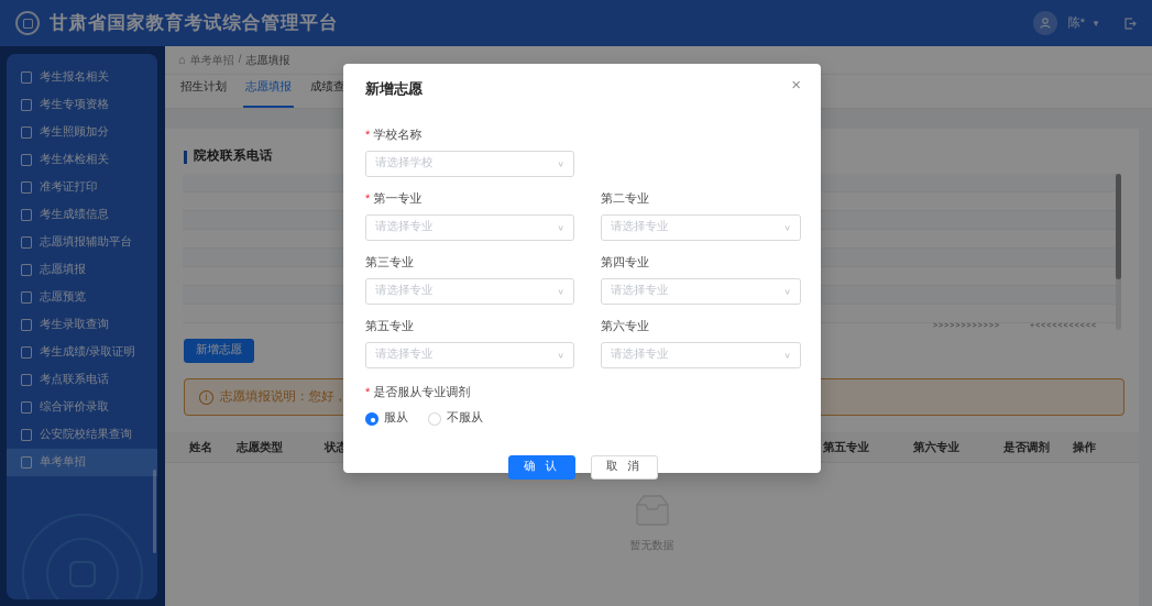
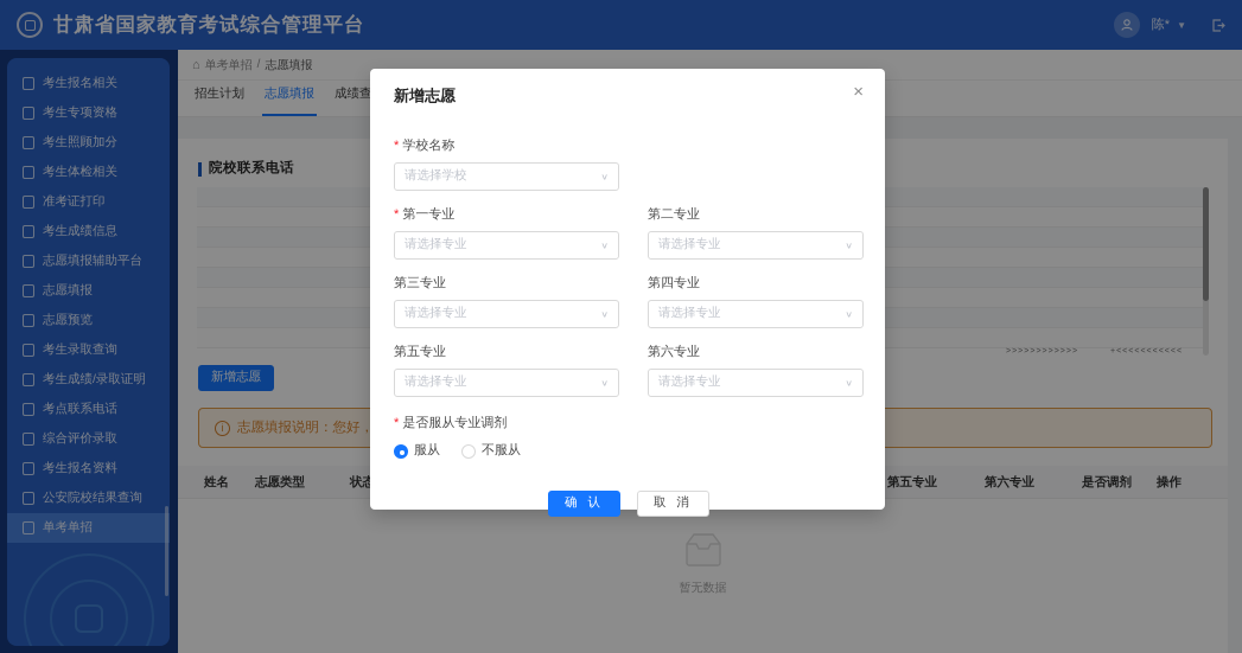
  甘肃省国家教育考试综合管理平台
  陈*
  ▼
  考生报名相关
  考生专项资格
  考生照顾加分
  考生体检相关
  准考证打印
  考生成绩信息
  志愿填报辅助平台
  志愿填报
  志愿预览
  考生录取查询
  考生成绩/录取证明
  考点联系电话
  综合评价录取
+ 考生报名资料
  公安院校结果查询
  单考单招
  ⌂
  单考单招
  /
  志愿填报
  招生计划
  志愿填报
  成绩查
  院校联系电话
  新增志愿
  i
  志愿填报说明：您好，
  姓名
  志愿类型
  状态
  第五专业
  第六专业
  是否调剂
  操作
  暂无数据
  新增志愿
  ×
  学校名称
  请选择学校
  ∨
  第一专业
  请选择专业
  ∨
  第二专业
  请选择专业
  ∨
  第三专业
  请选择专业
  ∨
  第四专业
  请选择专业
  ∨
  第五专业
  请选择专业
  ∨
  第六专业
  请选择专业
  ∨
  是否服从专业调剂
  服从
  不服从
  确 认
  取 消
